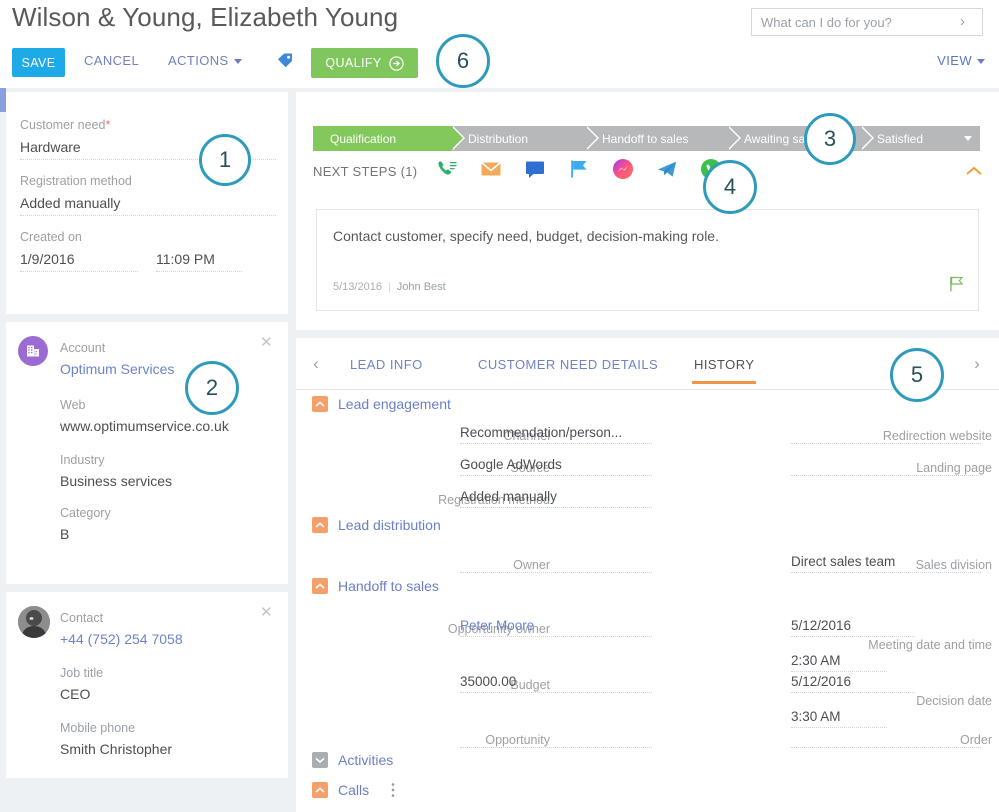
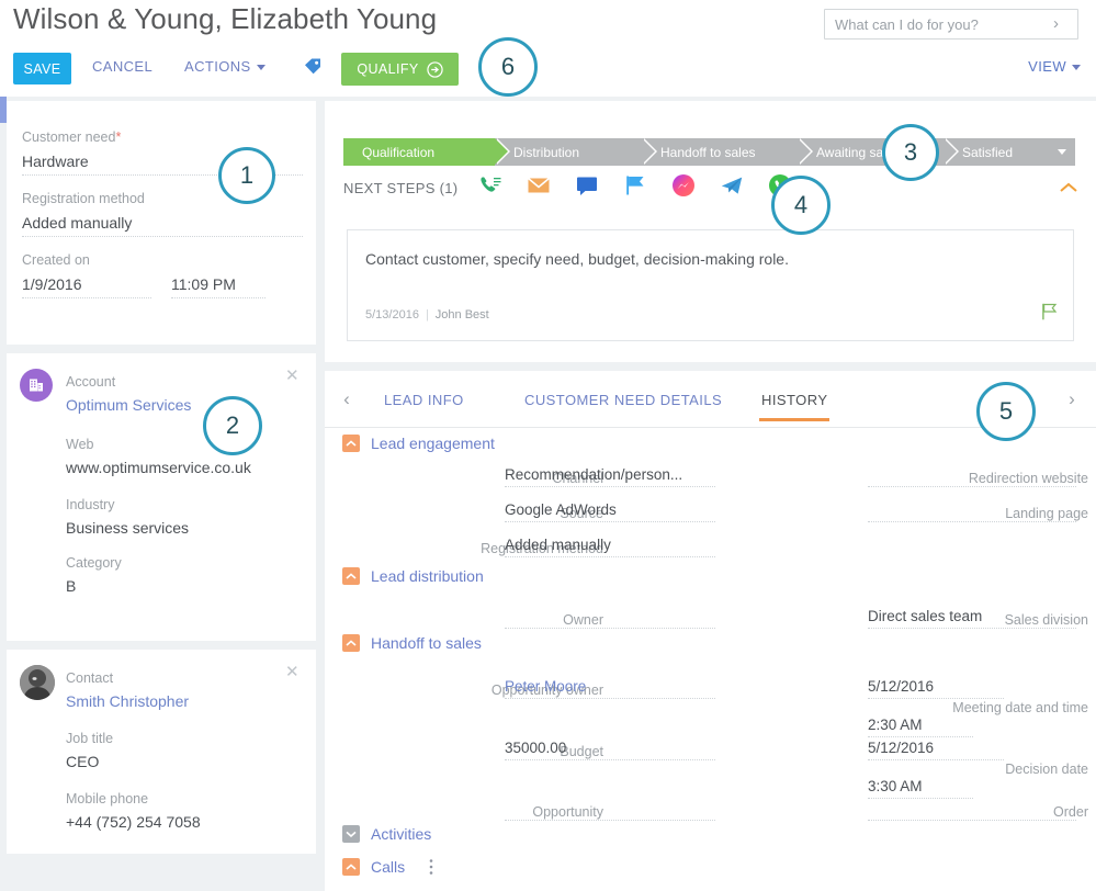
  Wilson & Young, Elizabeth Young
  What can I do for you?
  ›
  SAVE
  CANCEL
  ACTIONS
  QUALIFY
  VIEW
  Customer need*
  Hardware
  Registration method
  Added manually
  Created on
  1/9/2016
  11:09 PM
  ✕
  Account
  Optimum Services
  Web
  www.optimumservice.co.uk
  Industry
  Business services
  Category
  B
  ✕
  Contact
- +44 (752) 254 7058
+ Smith Christopher
  Job title
  CEO
  Mobile phone
- Smith Christopher
+ +44 (752) 254 7058
  Qualification
  Distribution
  Handoff to sales
  Awaiting sa
  Satisfied
  NEXT STEPS (1)
  Contact customer, specify need, budget, decision-making role.
  5/13/2016 | John Best
  ‹
  LEAD INFO
  CUSTOMER NEED DETAILS
  HISTORY
  ›
  Lead engagement
  Channel
  Recommendation/person...
  Redirection website
  Source
  Google AdWords
  Landing page
  Registration method
  Added manually
  Lead distribution
  Owner
  Sales division
  Direct sales team
  Handoff to sales
  Opportunity owner
  Peter Moore
  Meeting date and time
  5/12/2016
  2:30 AM
  Budget
  35000.00
  Decision date
  5/12/2016
  3:30 AM
  Opportunity
  Order
  Activities
  Calls
  1
  2
  3
  4
  5
  6
